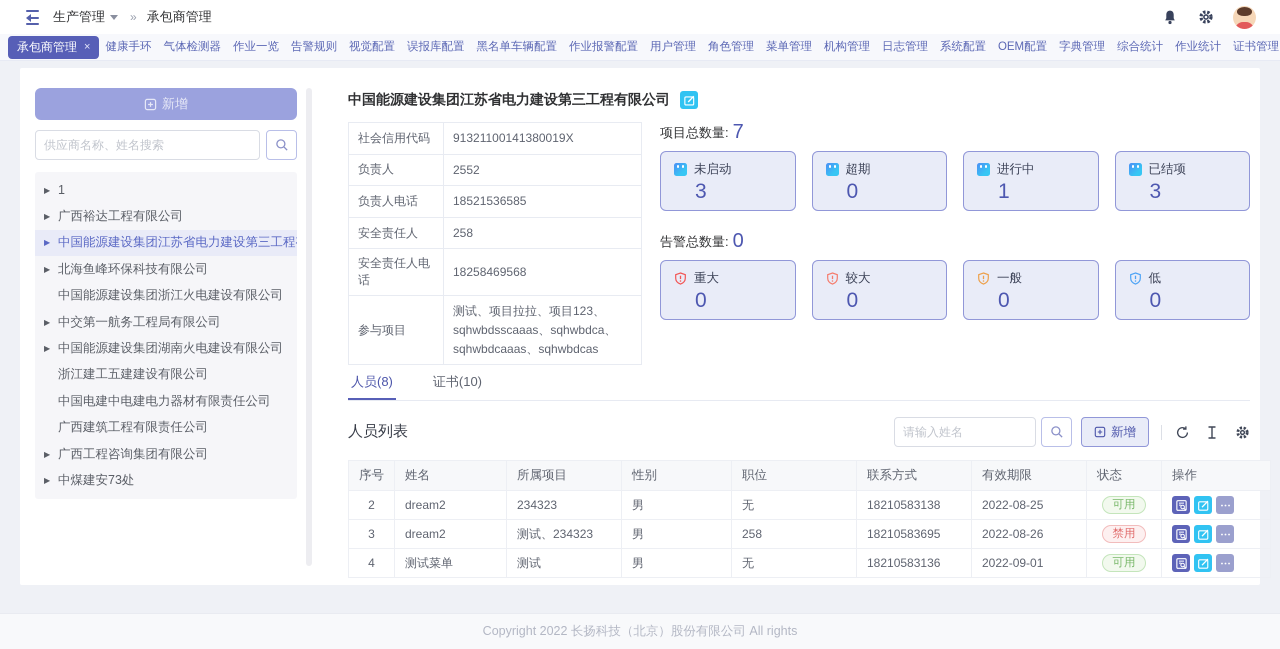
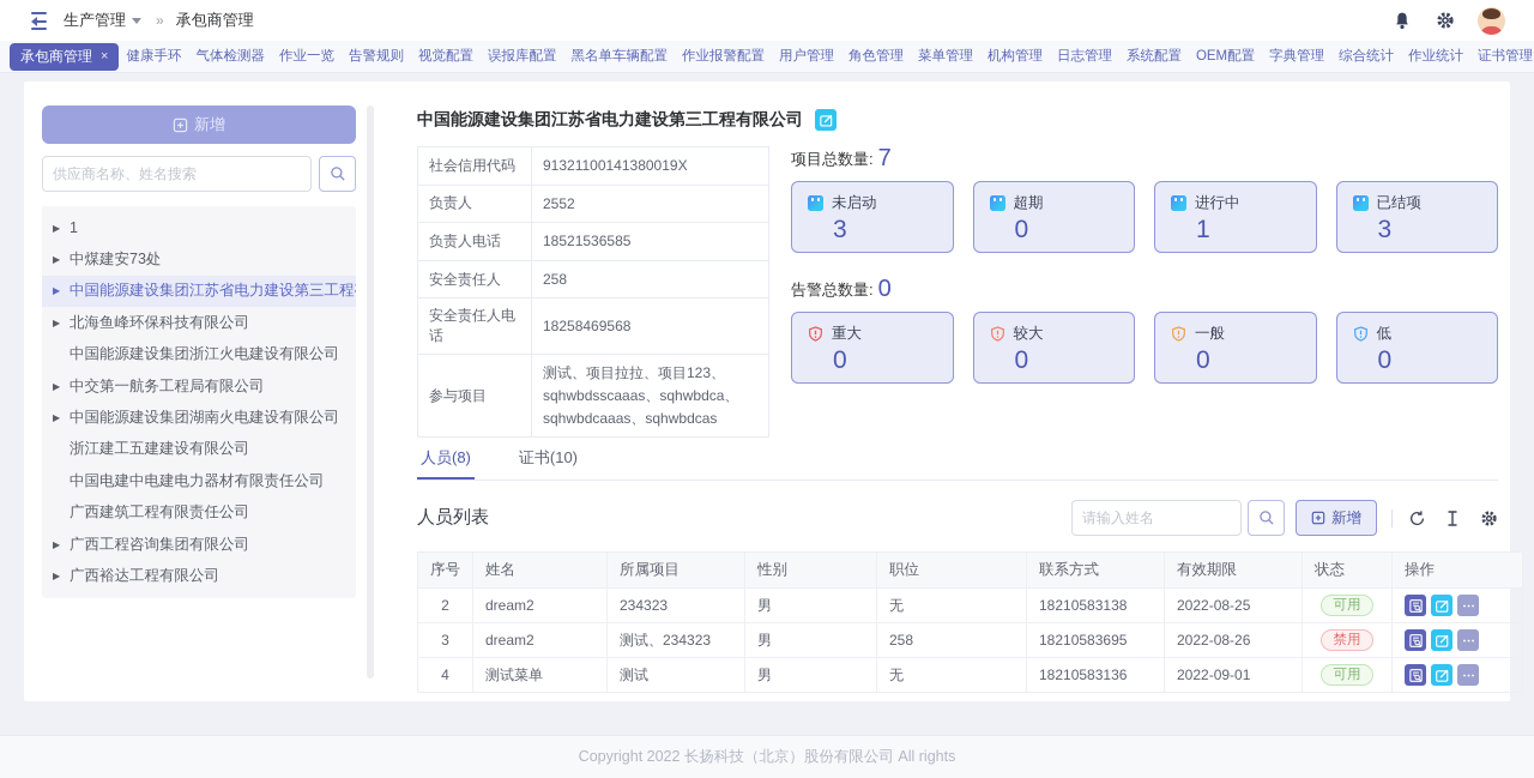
  生产管理
  »
  承包商管理
  承包商管理
  ×
  健康手环
  气体检测器
  作业一览
  告警规则
  视觉配置
  误报库配置
  黑名单车辆配置
  作业报警配置
  用户管理
  角色管理
  菜单管理
  机构管理
  日志管理
  系统配置
  OEM配置
  字典管理
  综合统计
  作业统计
  证书管理
  新增
  供应商名称、姓名搜索
  ▶
  1
  ▶
- 广西裕达工程有限公司
+ 中煤建安73处
  ▶
  中国能源建设集团江苏省电力建设第三工程
  ▶
  北海鱼峰环保科技有限公司
  中国能源建设集团浙江火电建设有限公司
  ▶
  中交第一航务工程局有限公司
  ▶
  中国能源建设集团湖南火电建设有限公司
  浙江建工五建建设有限公司
  中国电建中电建电力器材有限责任公司
  广西建筑工程有限责任公司
  ▶
  广西工程咨询集团有限公司
  ▶
- 中煤建安73处
+ 广西裕达工程有限公司
  中国能源建设集团江苏省电力建设第三工程有限公司
  社会信用代码	91321100141380019X
  负责人	2552
  负责人电话	18521536585
  安全责任人	258
  安全责任人电话	18258469568
  参与项目	测试、项目拉拉、项目123、sqhwbdsscaaas、sqhwbdca、sqhwbdcaaas、sqhwbdcas
  项目总数量:
  7
  未启动
  3
  超期
  0
  进行中
  1
  已结项
  3
  告警总数量:
  0
  重大
  0
  较大
  0
  一般
  0
  低
  0
  人员(8)
  证书(10)
  人员列表
  请输入姓名
  新增
  序号	姓名	所属项目	性别	职位	联系方式	有效期限	状态	操作
  2	dream2	234323	男	无	18210583138	2022-08-25	可用
  3	dream2	测试、234323	男	258	18210583695	2022-08-26	禁用
  4	测试菜单	测试	男	无	18210583136	2022-09-01	可用
  Copyright 2022 长扬科技（北京）股份有限公司 All rights
